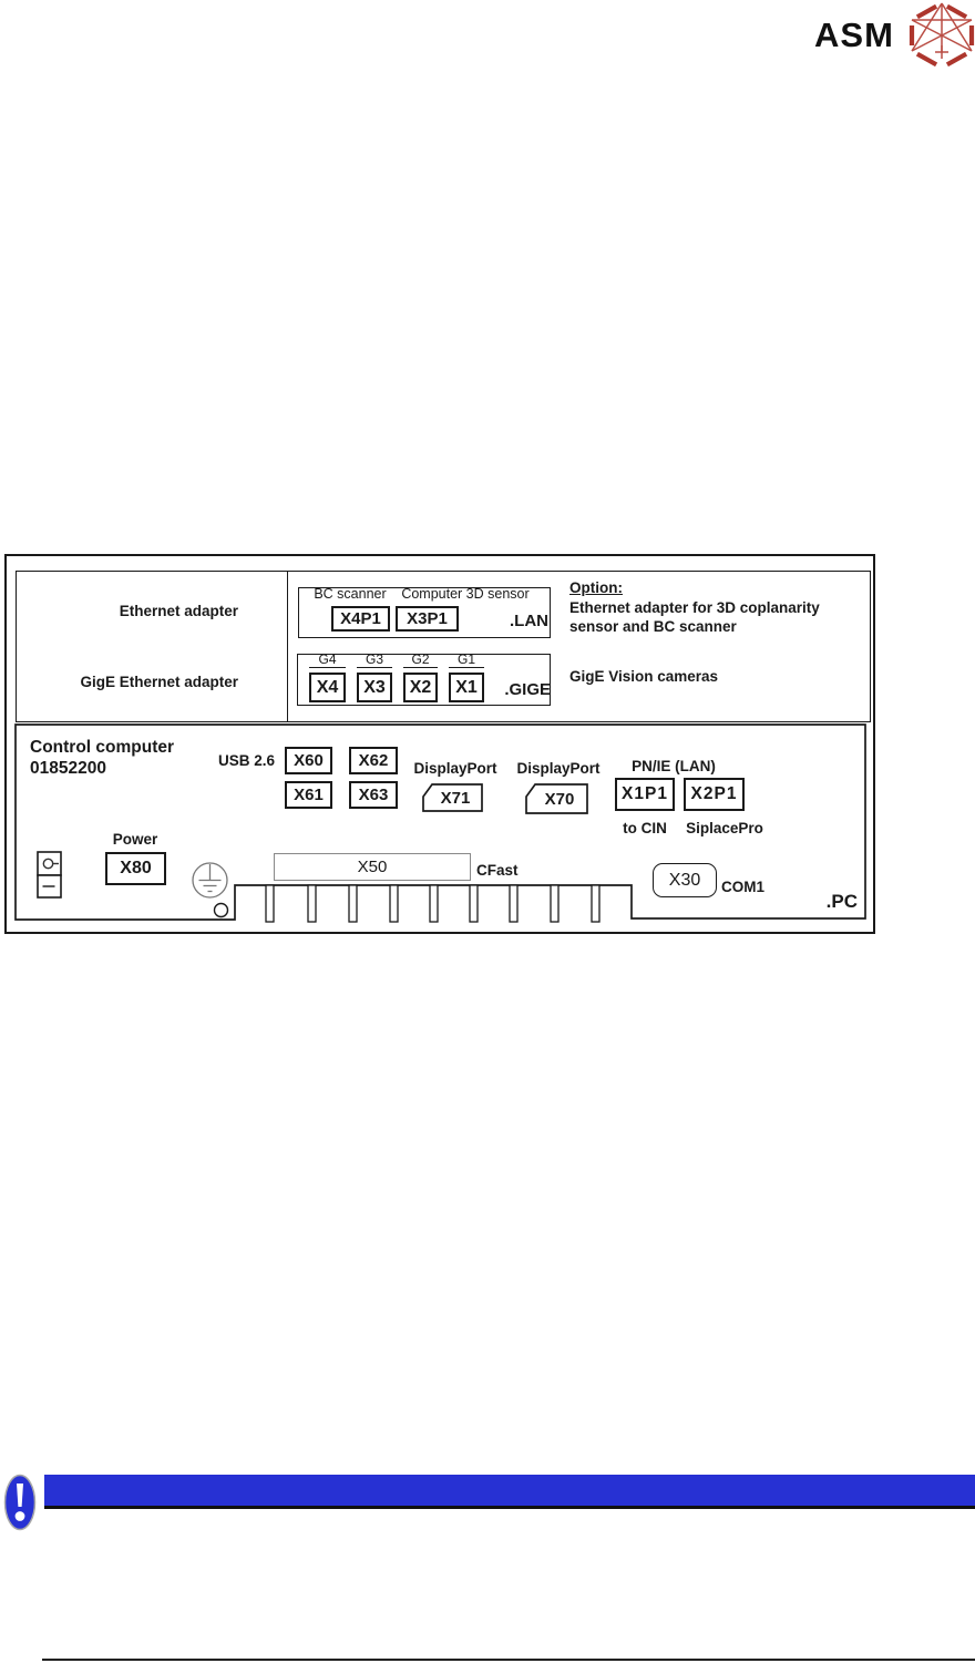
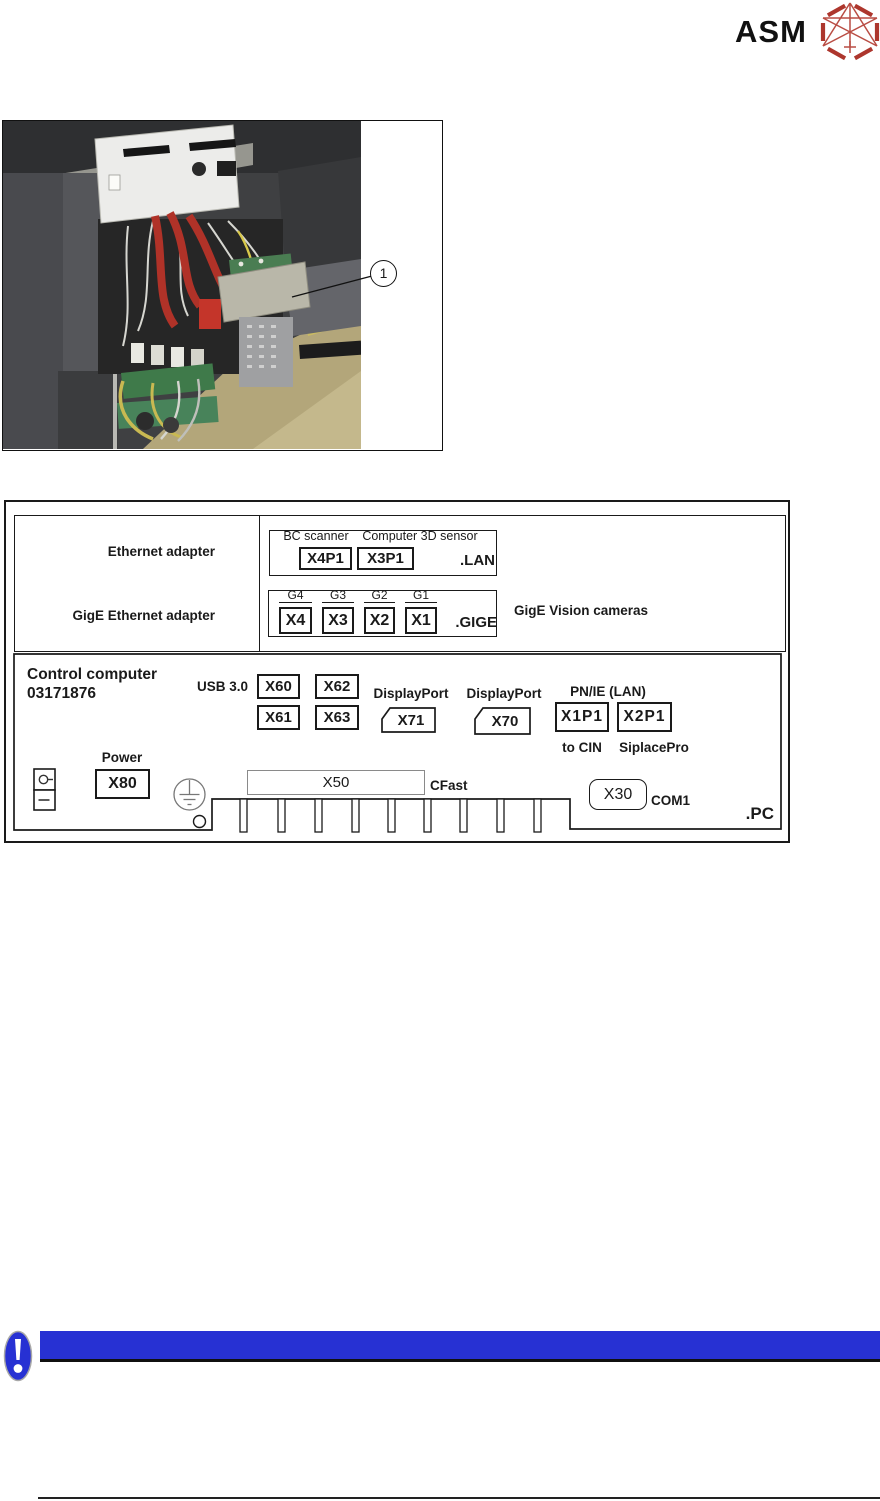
  ASM
+ 1
  Ethernet adapter
  GigE Ethernet adapter
  BC scanner
  Computer 3D sensor
  X4P1
  X3P1
  .LAN
  G4
  G3
  G2
  G1
  X4
  X3
  X2
  X1
  .GIGE
- Option:
- Ethernet adapter for 3D coplanarity
- sensor and BC scanner
  GigE Vision cameras
  Control computer
- 01852200
+ 03171876
- USB 2.6
+ USB 3.0
  X60
  X62
  X61
  X63
  DisplayPort
  X71
  DisplayPort
  X70
  PN/IE (LAN)
  X1P1
  X2P1
  to CIN
  SiplacePro
  Power
  X80
  X50
  CFast
  X30
  COM1
  .PC
